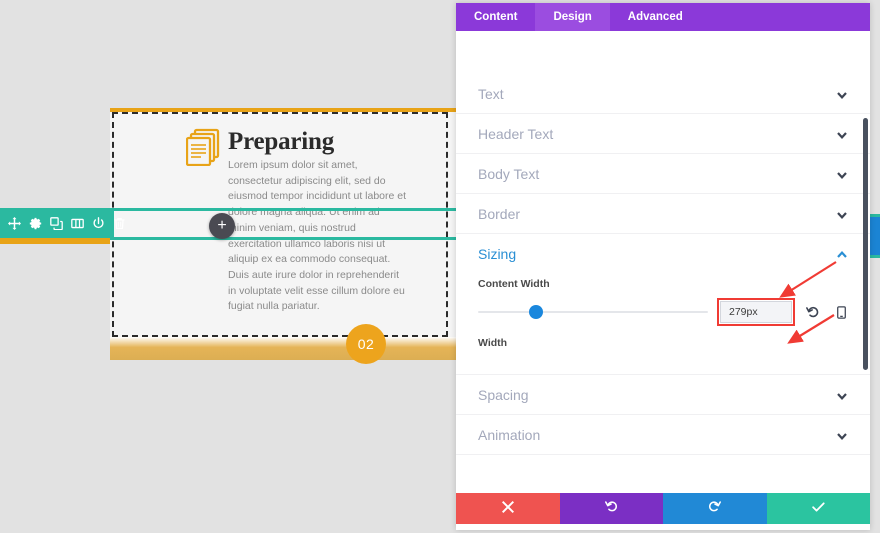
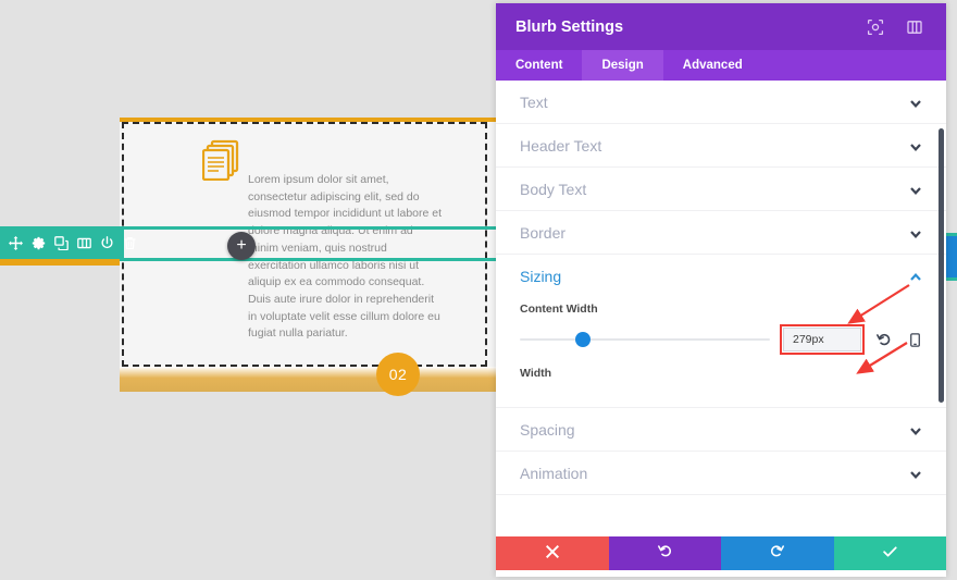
- Preparing
  Lorem ipsum dolor sit amet, consectetur adipiscing elit, sed do eiusmod tempor incididunt ut labore et dolore magna aliqua. Ut enim ad inim veniam, quis nostrud exercitation ullamco laboris nisi ut aliquip ex ea commodo consequat. Duis aute irure dolor in reprehenderit in voluptate velit esse cillum dolore eu fugiat nulla pariatur.
  +
  02
+ Blurb Settings
  Content
  Design
  Advanced
  Text
  Header Text
  Body Text
  Border
  Sizing
  Content Width
  279px
  Width
  Spacing
  Animation
